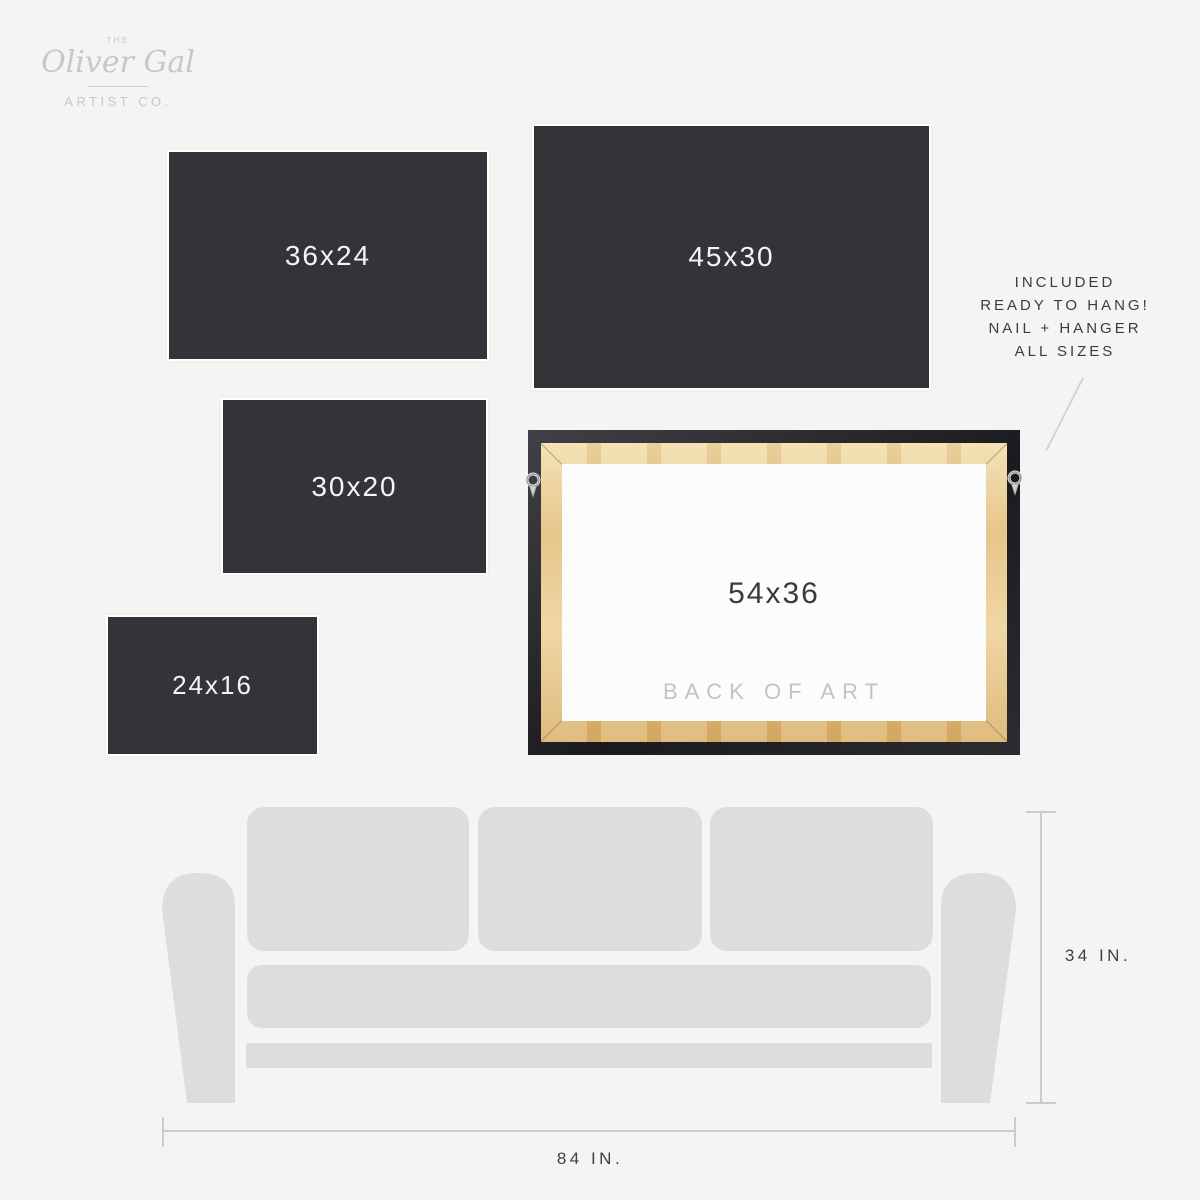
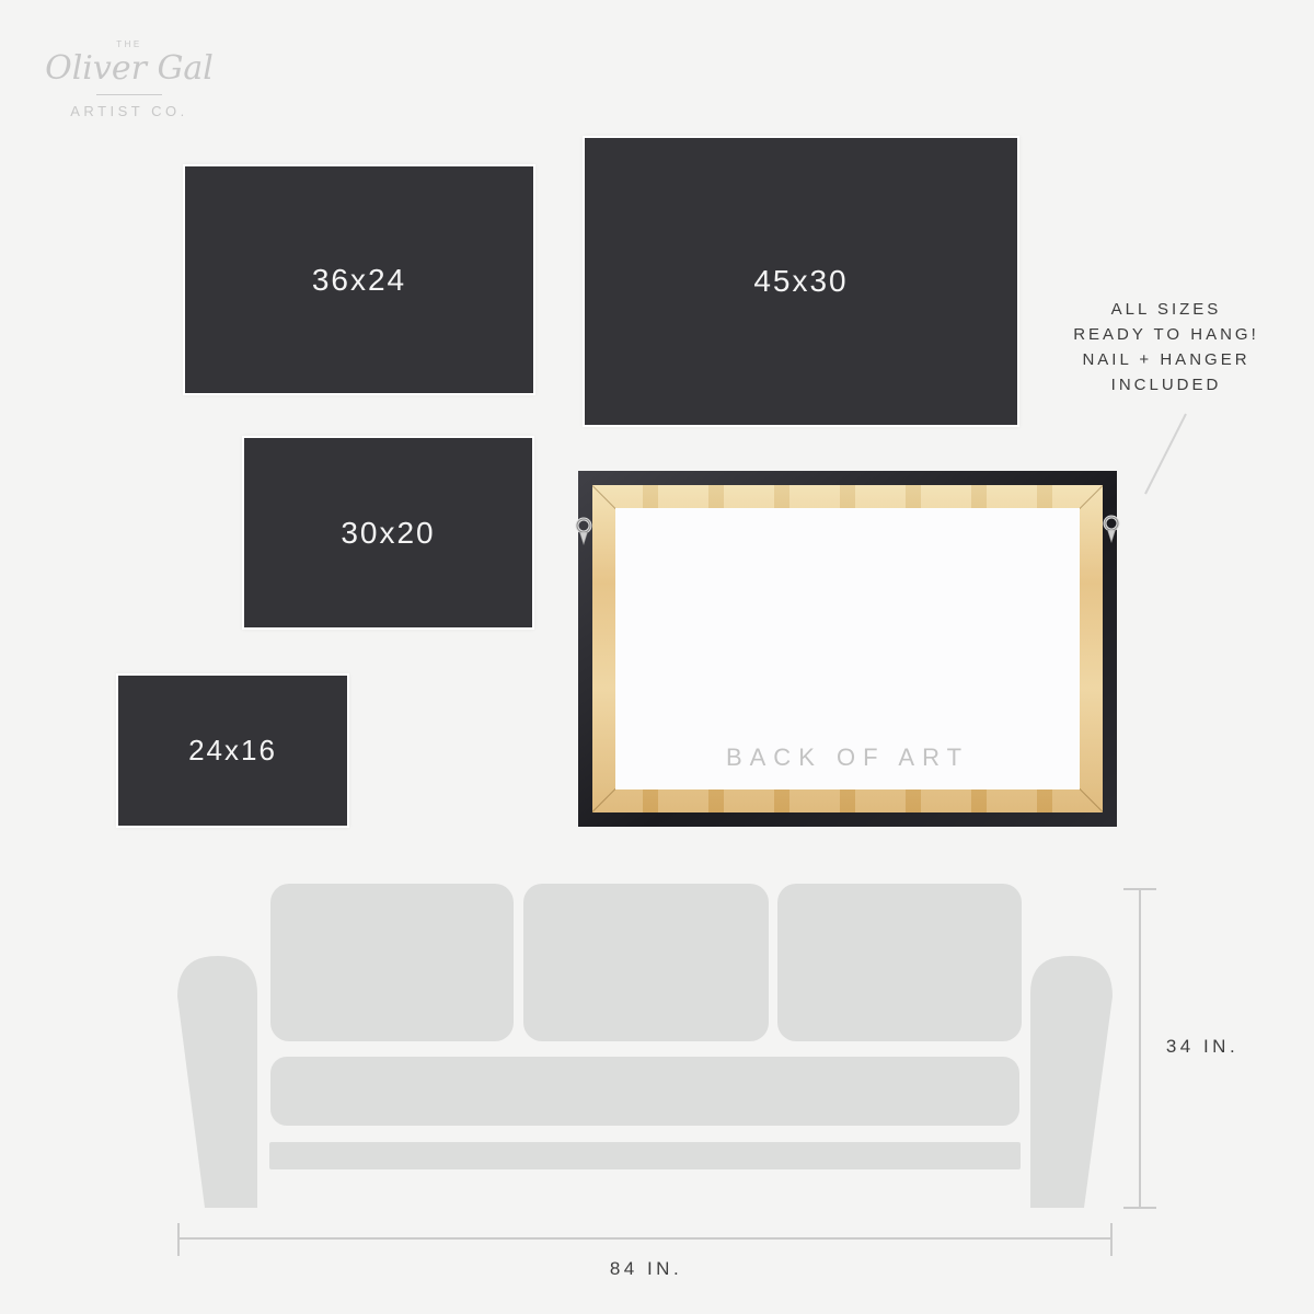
  THE
  Oliver Gal
  ARTIST CO.
  36x24
  45x30
  30x20
  24x16
- 54x36
  BACK OF ART
- INCLUDED
+ ALL SIZES
  READY TO HANG!
  NAIL + HANGER
- ALL SIZES
+ INCLUDED
  34 IN.
  84 IN.
